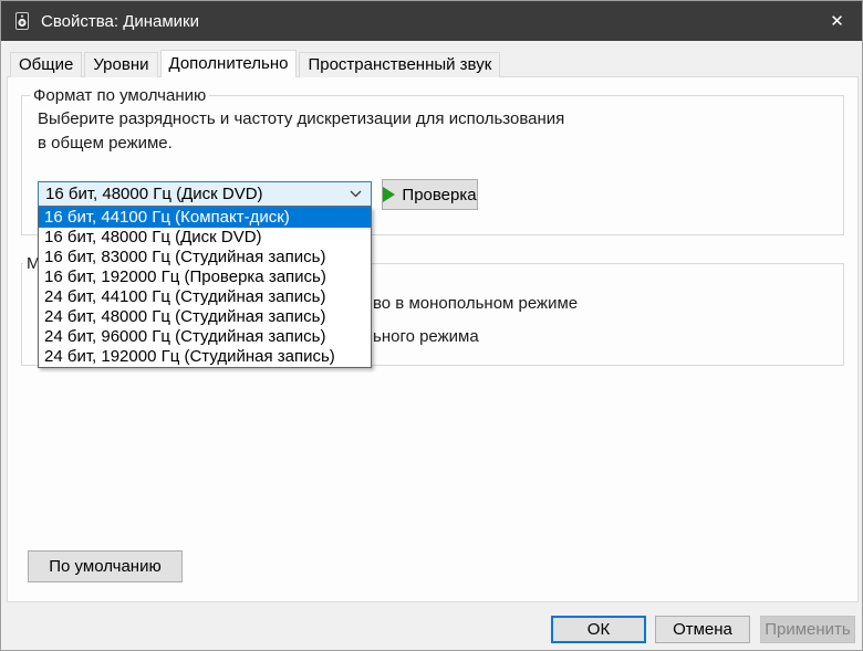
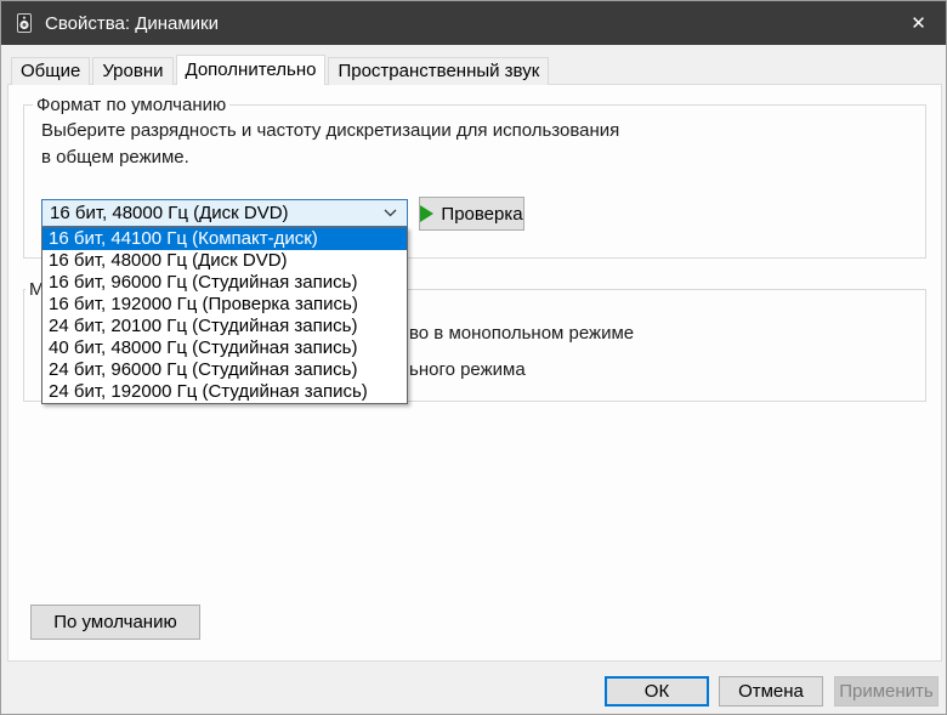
  Свойства: Динамики
  ✕
  Общие
  Уровни
  Дополнительно
  Пространственный звук
  Формат по умолчанию
  Выберите разрядность и частоту дискретизации для использования
  в общем режиме.
  16 бит, 48000 Гц (Диск DVD)
  Проверка
  16 бит, 44100 Гц (Компакт-диск)
  16 бит, 48000 Гц (Диск DVD)
- 16 бит, 83000 Гц (Студийная запись)
+ 16 бит, 96000 Гц (Студийная запись)
  16 бит, 192000 Гц (Проверка запись)
- 24 бит, 44100 Гц (Студийная запись)
+ 24 бит, 20100 Гц (Студийная запись)
- 24 бит, 48000 Гц (Студийная запись)
+ 40 бит, 48000 Гц (Студийная запись)
  24 бит, 96000 Гц (Студийная запись)
  24 бит, 192000 Гц (Студийная запись)
  М
  во в монопольном режиме
  ьного режима
  По умолчанию
  ОК
  Отмена
  Применить
